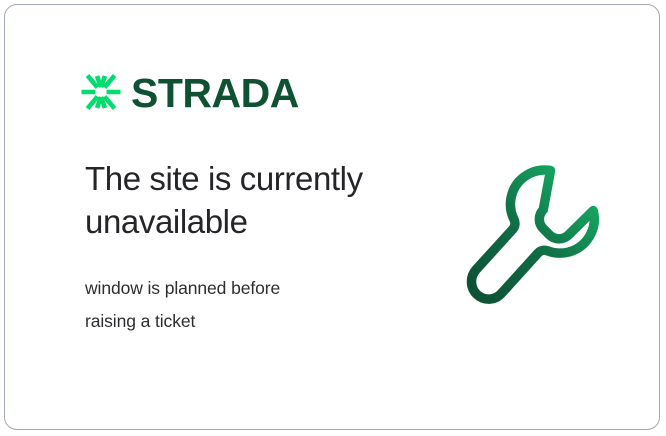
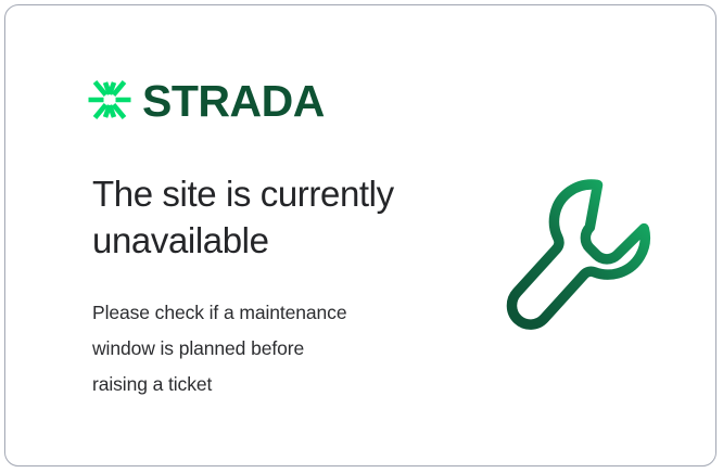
  STRADA
  The site is currently unavailable
+ Please check if a maintenance
  window is planned before
  raising a ticket
